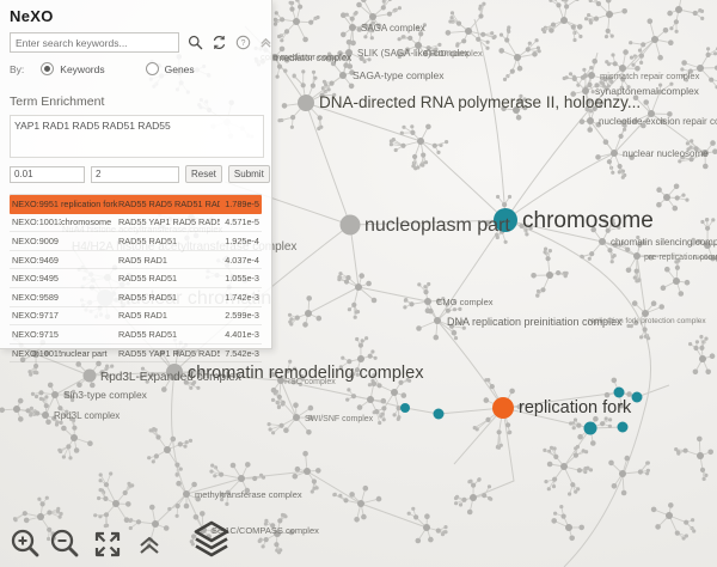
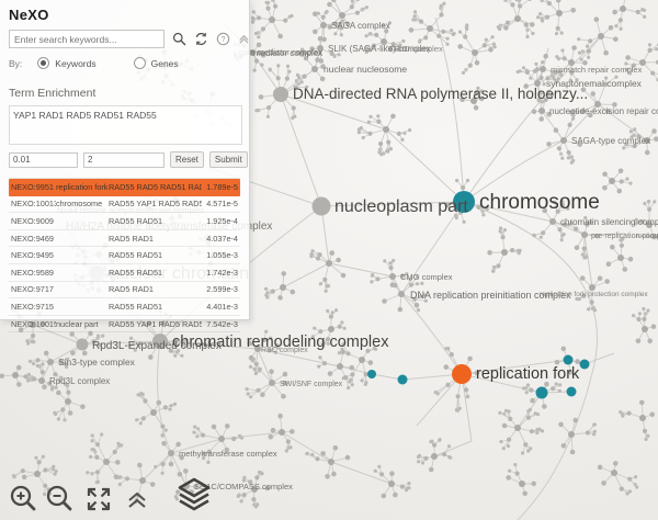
  DNA-directed RNA polymerase II, holoenzy...
  nucleoplasm part
  chromosome
  replication fork
  chromatin remodeling complex
  nuclear chromatin
  Rpd3L-Expanded complex
  SAGA complex
  SLIK (SAGA-like) complex
  TFIID complex
  core mediator complex
  mediator complex
- SAGA-type complex
+ nuclear nucleosome
  mismatch repair complex
  synaptonemal complex
  nucleotide-excision repair c
- nuclear nucleosome
+ SAGA-type complex
  chromatin silencing comp
  CMG complex
  DNA replication preinitiation complex
  Sin3-type complex
  Rpd3L complex
  methyltransferase complex
  SeC/COMPASS complex
  H4/H2A histone acetyltransferase complex
  NuA4 histone acetyltransferase complex
  NeXO
  Enter search keywords...
  By:
  Keywords
  Genes
  Term Enrichment
  YAP1 RAD1 RAD5 RAD51 RAD55
  0.01
  2
  Reset
  Submit
  NEXO:9951
  replication fork
  RAD55 RAD5 RAD51 RA
  1.789e-5
  NEXO:10013
  chromosome
  RAD55 YAP1 RAD5 RAD5
  4.571e-5
  NEXO:9009
  RAD55 RAD51
  1.925e-4
  NEXO:9469
  RAD5 RAD1
  4.037e-4
  NEXO:9495
  RAD55 RAD51
  1.055e-3
  NEXO:9589
  RAD55 RAD51
  1.742e-3
  NEXO:9717
  RAD5 RAD1
  2.599e-3
  NEXO:9715
  RAD55 RAD51
  4.401e-3
  NEXO:10015
  nuclear part
  RAD55 YAP1 RAD5 RAD5
  7.542e-3
